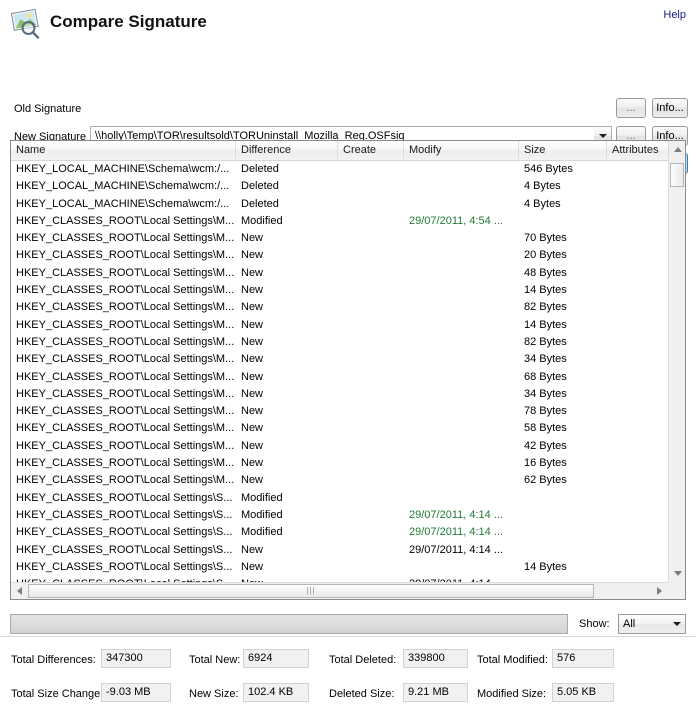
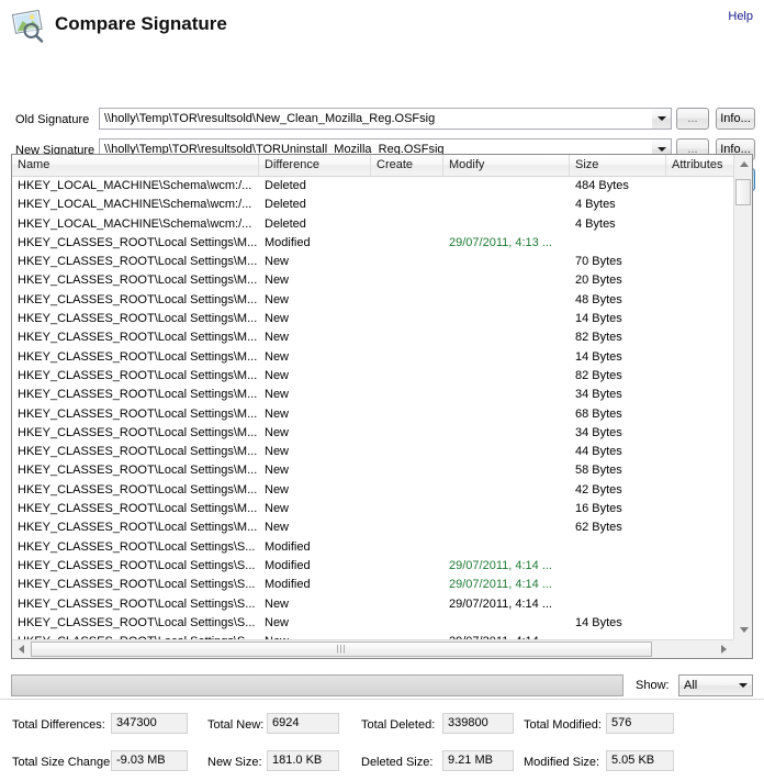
  Compare Signature
  Help
  Old Signature
+ \\holly\Temp\TOR\resultsold\New_Clean_Mozilla_Reg.OSFsig
  ...
  Info...
  New Signature
  \\holly\Temp\TOR\resultsold\TORUninstall_Mozilla_Reg.OSFsig
  ...
  Info...
  Name
  Difference
  Create
  Modify
  Size
  Attributes
  HKEY_LOCAL_MACHINE\Schema\wcm:/...
  Deleted
- 546 Bytes
+ 484 Bytes
  HKEY_LOCAL_MACHINE\Schema\wcm:/...
  Deleted
  4 Bytes
  HKEY_LOCAL_MACHINE\Schema\wcm:/...
  Deleted
  4 Bytes
  HKEY_CLASSES_ROOT\Local Settings\M...
  Modified
- 29/07/2011, 4:54 ...
+ 29/07/2011, 4:13 ...
  HKEY_CLASSES_ROOT\Local Settings\M...
  New
  70 Bytes
  HKEY_CLASSES_ROOT\Local Settings\M...
  New
  20 Bytes
  HKEY_CLASSES_ROOT\Local Settings\M...
  New
  48 Bytes
  HKEY_CLASSES_ROOT\Local Settings\M...
  New
  14 Bytes
  HKEY_CLASSES_ROOT\Local Settings\M...
  New
  82 Bytes
  HKEY_CLASSES_ROOT\Local Settings\M...
  New
  14 Bytes
  HKEY_CLASSES_ROOT\Local Settings\M...
  New
  82 Bytes
  HKEY_CLASSES_ROOT\Local Settings\M...
  New
  34 Bytes
  HKEY_CLASSES_ROOT\Local Settings\M...
  New
  68 Bytes
  HKEY_CLASSES_ROOT\Local Settings\M...
  New
  34 Bytes
  HKEY_CLASSES_ROOT\Local Settings\M...
  New
- 78 Bytes
+ 44 Bytes
  HKEY_CLASSES_ROOT\Local Settings\M...
  New
  58 Bytes
  HKEY_CLASSES_ROOT\Local Settings\M...
  New
  42 Bytes
  HKEY_CLASSES_ROOT\Local Settings\M...
  New
  16 Bytes
  HKEY_CLASSES_ROOT\Local Settings\M...
  New
  62 Bytes
  HKEY_CLASSES_ROOT\Local Settings\S...
  Modified
  HKEY_CLASSES_ROOT\Local Settings\S...
  Modified
  29/07/2011, 4:14 ...
  HKEY_CLASSES_ROOT\Local Settings\S...
  Modified
  29/07/2011, 4:14 ...
  HKEY_CLASSES_ROOT\Local Settings\S...
  New
  29/07/2011, 4:14 ...
  HKEY_CLASSES_ROOT\Local Settings\S...
  New
  14 Bytes
  |||
  Show:
  All
  Total Differences:
  347300
  Total New:
  6924
  Total Deleted:
  339800
  Total Modified:
  576
  Total Size Change
  -9.03 MB
  New Size:
- 102.4 KB
+ 181.0 KB
  Deleted Size:
  9.21 MB
  Modified Size:
  5.05 KB
